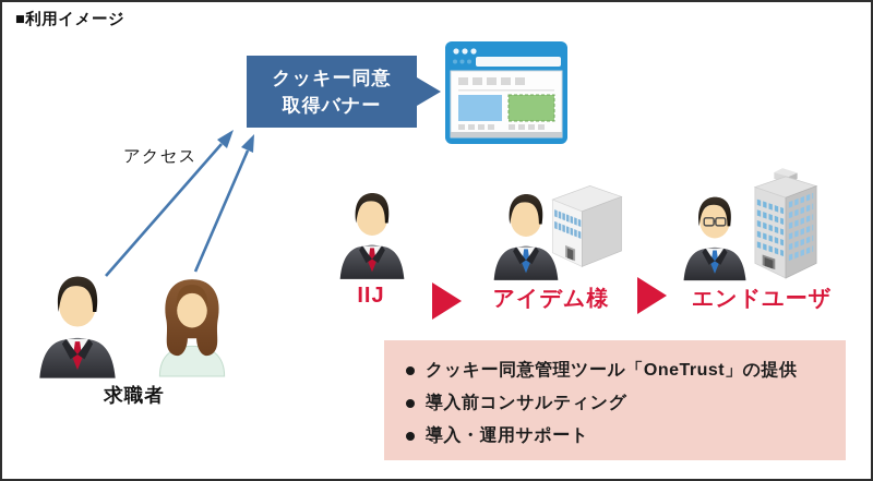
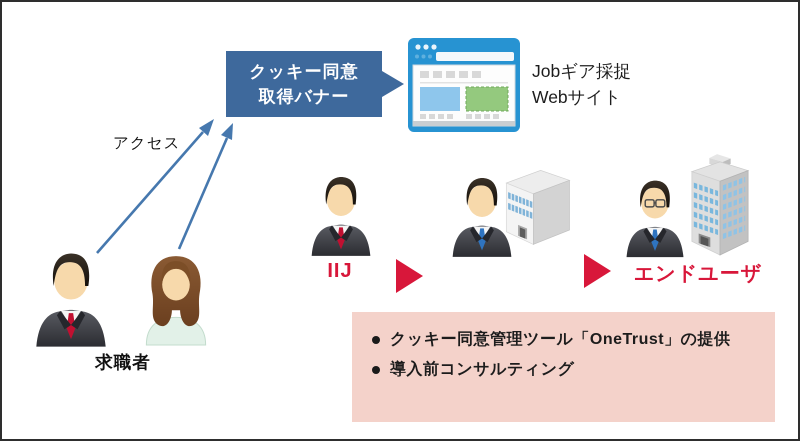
- ■利用イメージ
  クッキー同意
  取得バナー
+ Jobギア採捉
+ Webサイト
  アクセス
  求職者
  IIJ
- アイデム様
  エンドユーザ
  クッキー同意管理ツール「OneTrust」の提供
  導入前コンサルティング
- 導入・運用サポート
